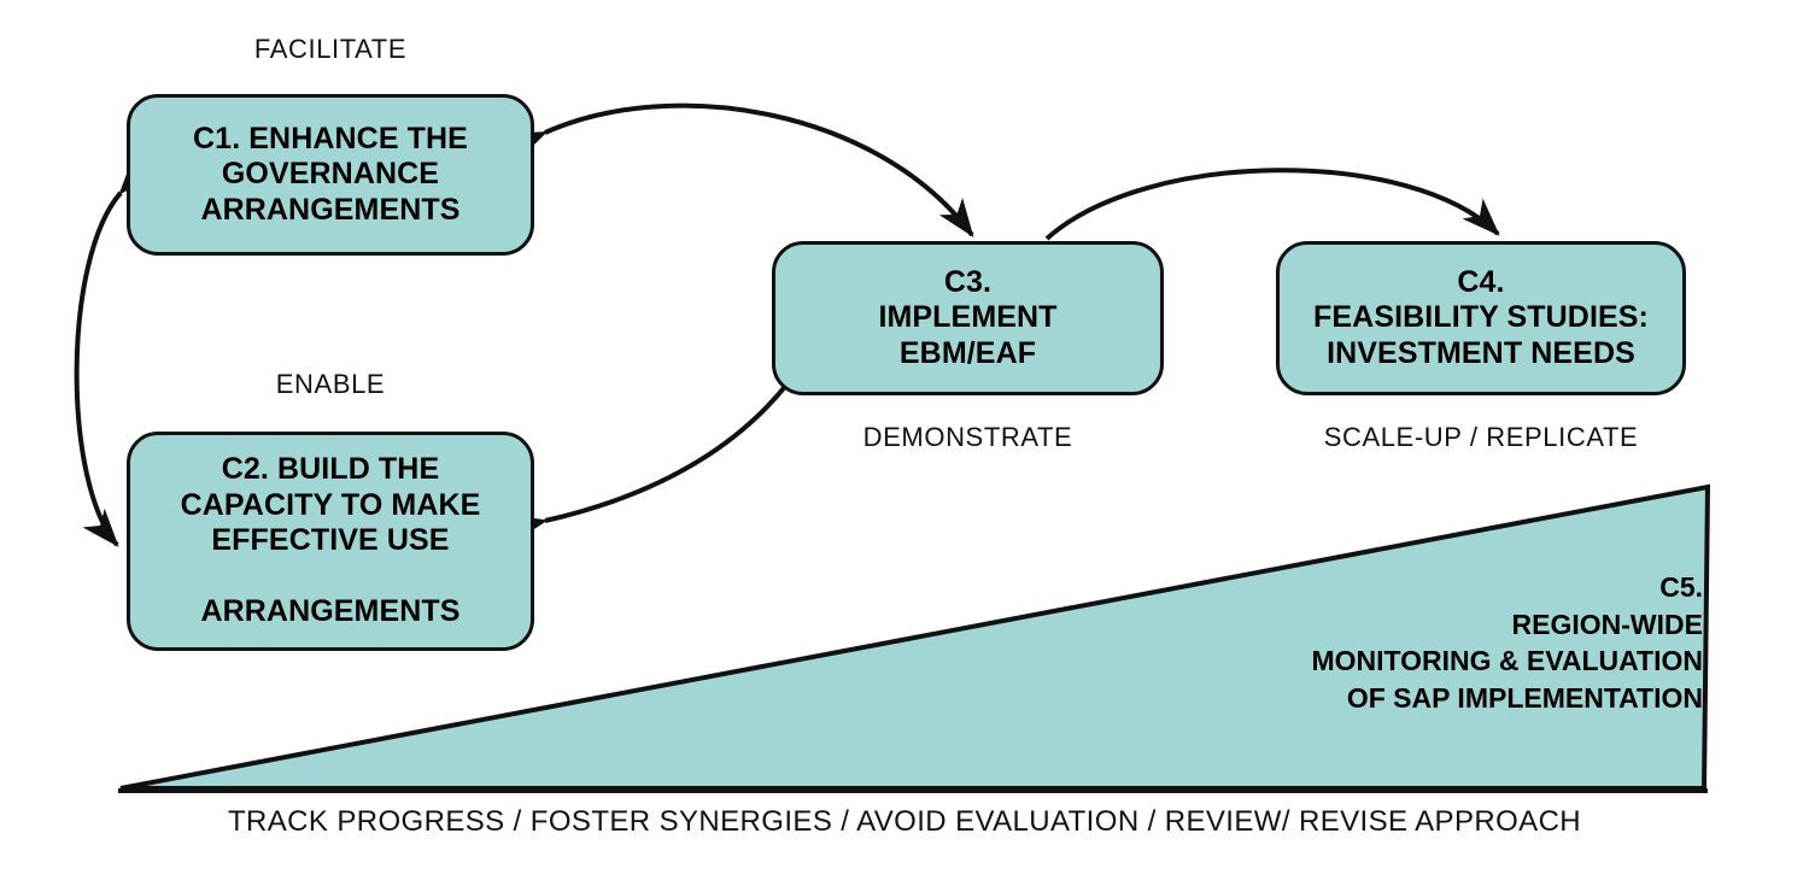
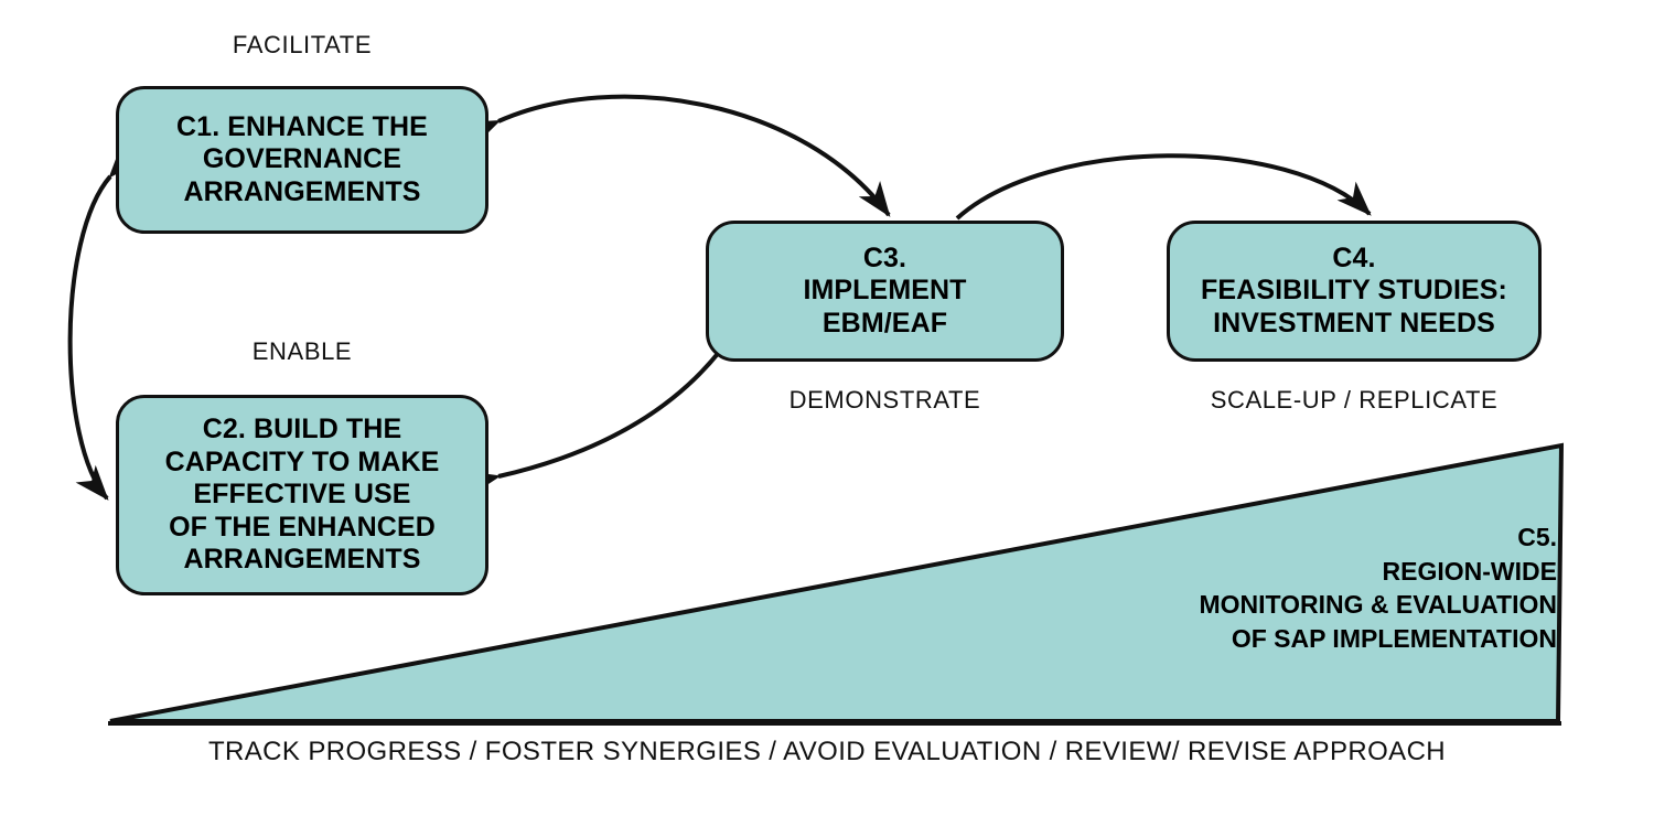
  FACILITATE
  C1. ENHANCE THE
  GOVERNANCE
  ARRANGEMENTS
  ENABLE
  C2. BUILD THE
  CAPACITY TO MAKE
  EFFECTIVE USE
+ OF THE ENHANCED
  ARRANGEMENTS
  C3.
  IMPLEMENT
  EBM/EAF
  DEMONSTRATE
  C4.
  FEASIBILITY STUDIES:
  INVESTMENT NEEDS
  SCALE-UP / REPLICATE
  C5.
  REGION-WIDE
  MONITORING & EVALUATION
  OF SAP IMPLEMENTATION
  TRACK PROGRESS / FOSTER SYNERGIES / AVOID EVALUATION / REVIEW/ REVISE APPROACH
